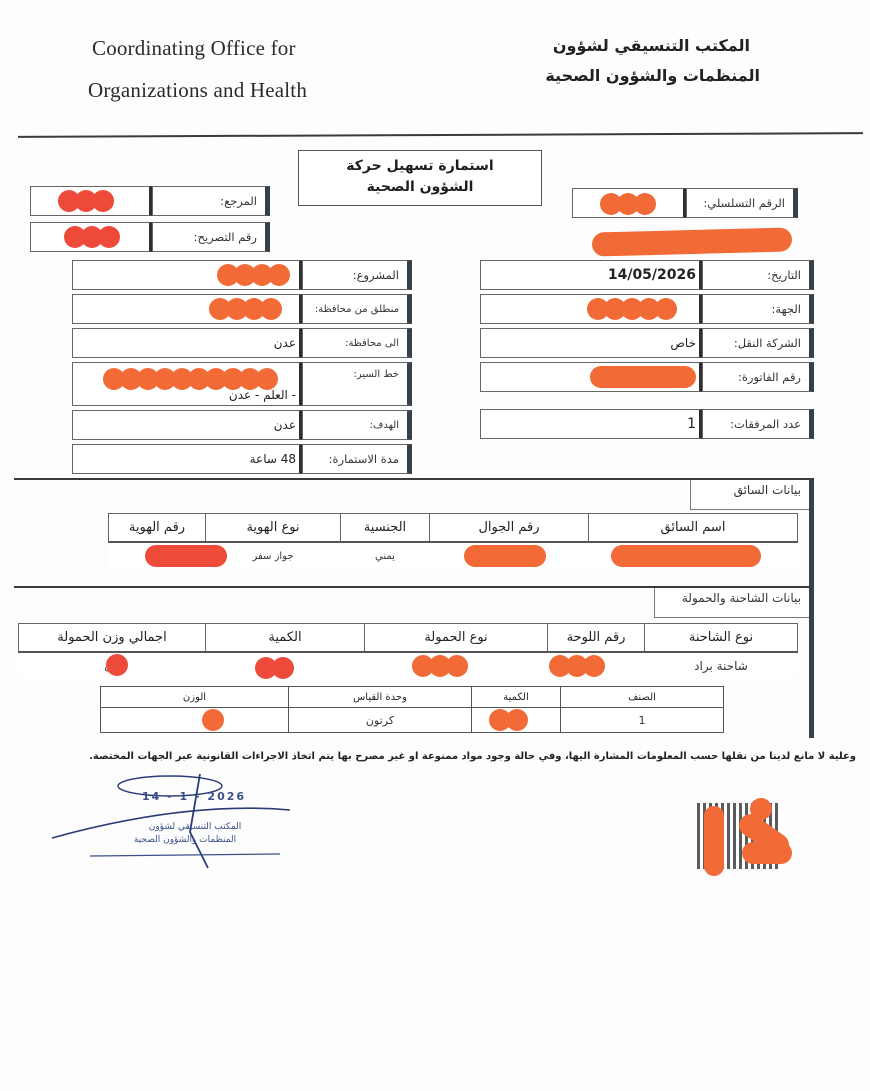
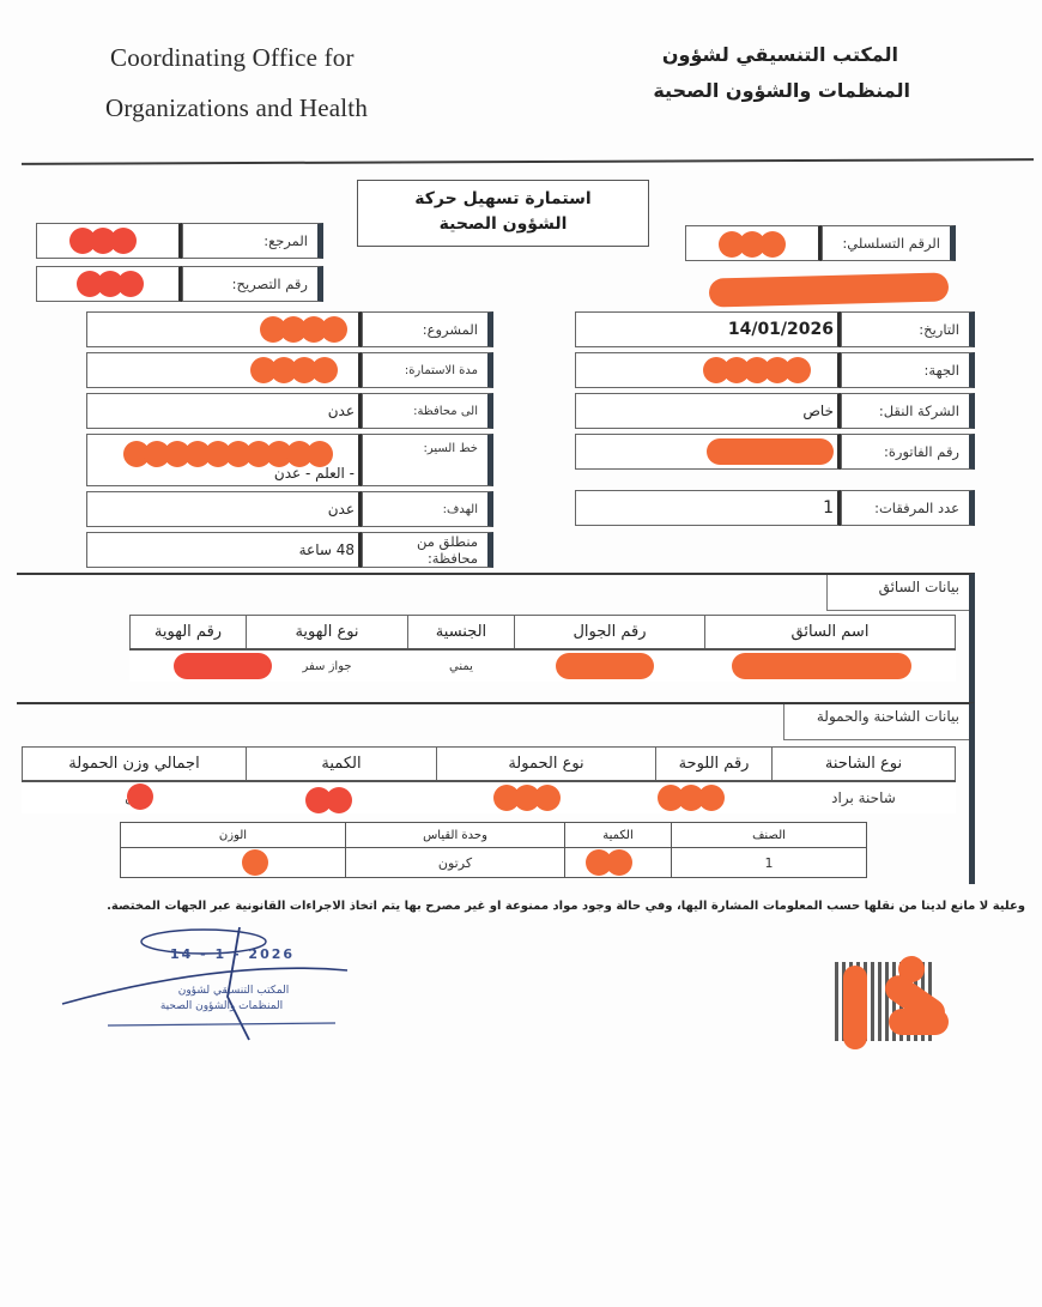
  Coordinating Office for
  Organizations and Health
  المكتب التنسيقي لشؤون
  المنظمات والشؤون الصحية
  استمارة تسهيل حركة
  الشؤون الصحية
  المرجع:
  رقم التصريح:
  الرقم التسلسلي:
  المشروع:
- منطلق من محافظة:
+ مدة الاستمارة:
  الى محافظة:
  عدن
  خط السير:
  - العلم - عدن
  الهدف:
  عدن
- مدة الاستمارة:
+ منطلق من محافظة:
  48 ساعة
  التاريخ:
- 14/05/2026
+ 14/01/2026
  الجهة:
  الشركة النقل:
  خاص
  رقم الفاتورة:
  عدد المرفقات:
  1
  بيانات السائق
  اسم السائق	رقم الجوال	الجنسية	نوع الهوية	رقم الهوية
  		يمني	جواز سفر
  بيانات الشاحنة والحمولة
  نوع الشاحنة	رقم اللوحة	نوع الحمولة	الكمية	اجمالي وزن الحمولة
  شاحنة براد
  الصنف	الكمية	وحدة القياس	الوزن
  1		كرتون
  وعلية لا مانع لدينا من نقلها حسب المعلومات المشارة اليها، وفي حالة وجود مواد ممنوعة او غير مصرح بها يتم اتخاذ الاجراءات القانونية عبر الجهات المختصة.
  14 - 1 - 2026
  المكتب التنسيقي لشؤون
  المنظمات والشؤون الصحية
